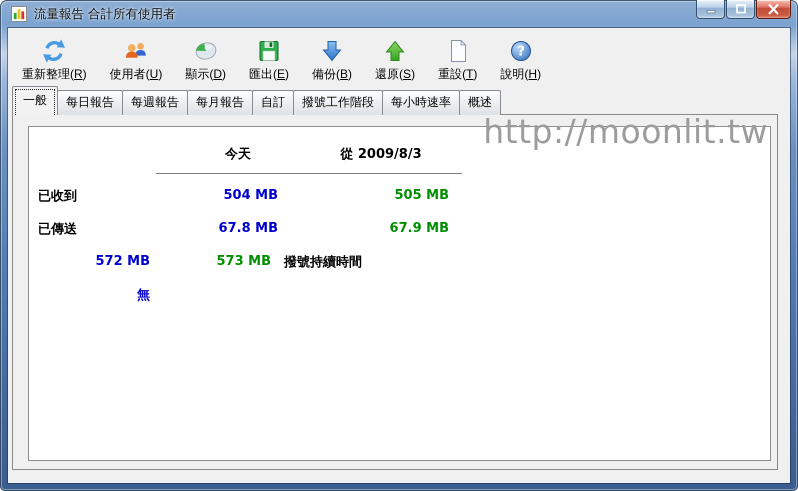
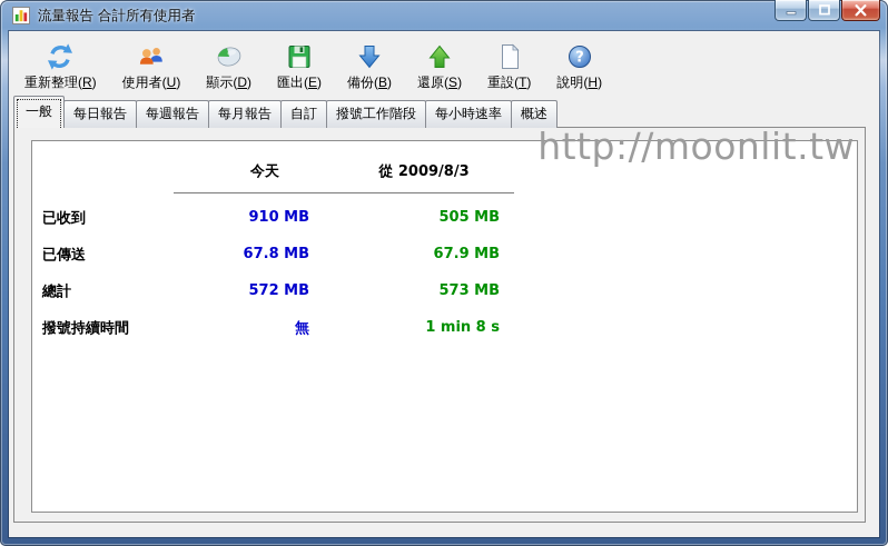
  流量報告 合計所有使用者
  重新整理(R)
  使用者(U)
  顯示(D)
  匯出(E)
  備份(B)
  還原(S)
  重設(T)
  ?
  說明(H)
  一般
  每日報告
  每週報告
  每月報告
  自訂
  撥號工作階段
  每小時速率
  概述
  今天
  從 2009/8/3
  已收到
- 504 MB
+ 910 MB
  505 MB
  已傳送
  67.8 MB
  67.9 MB
+ 總計
  572 MB
  573 MB
  撥號持續時間
  無
+ 1 min 8 s
  http://moonlit.tw
